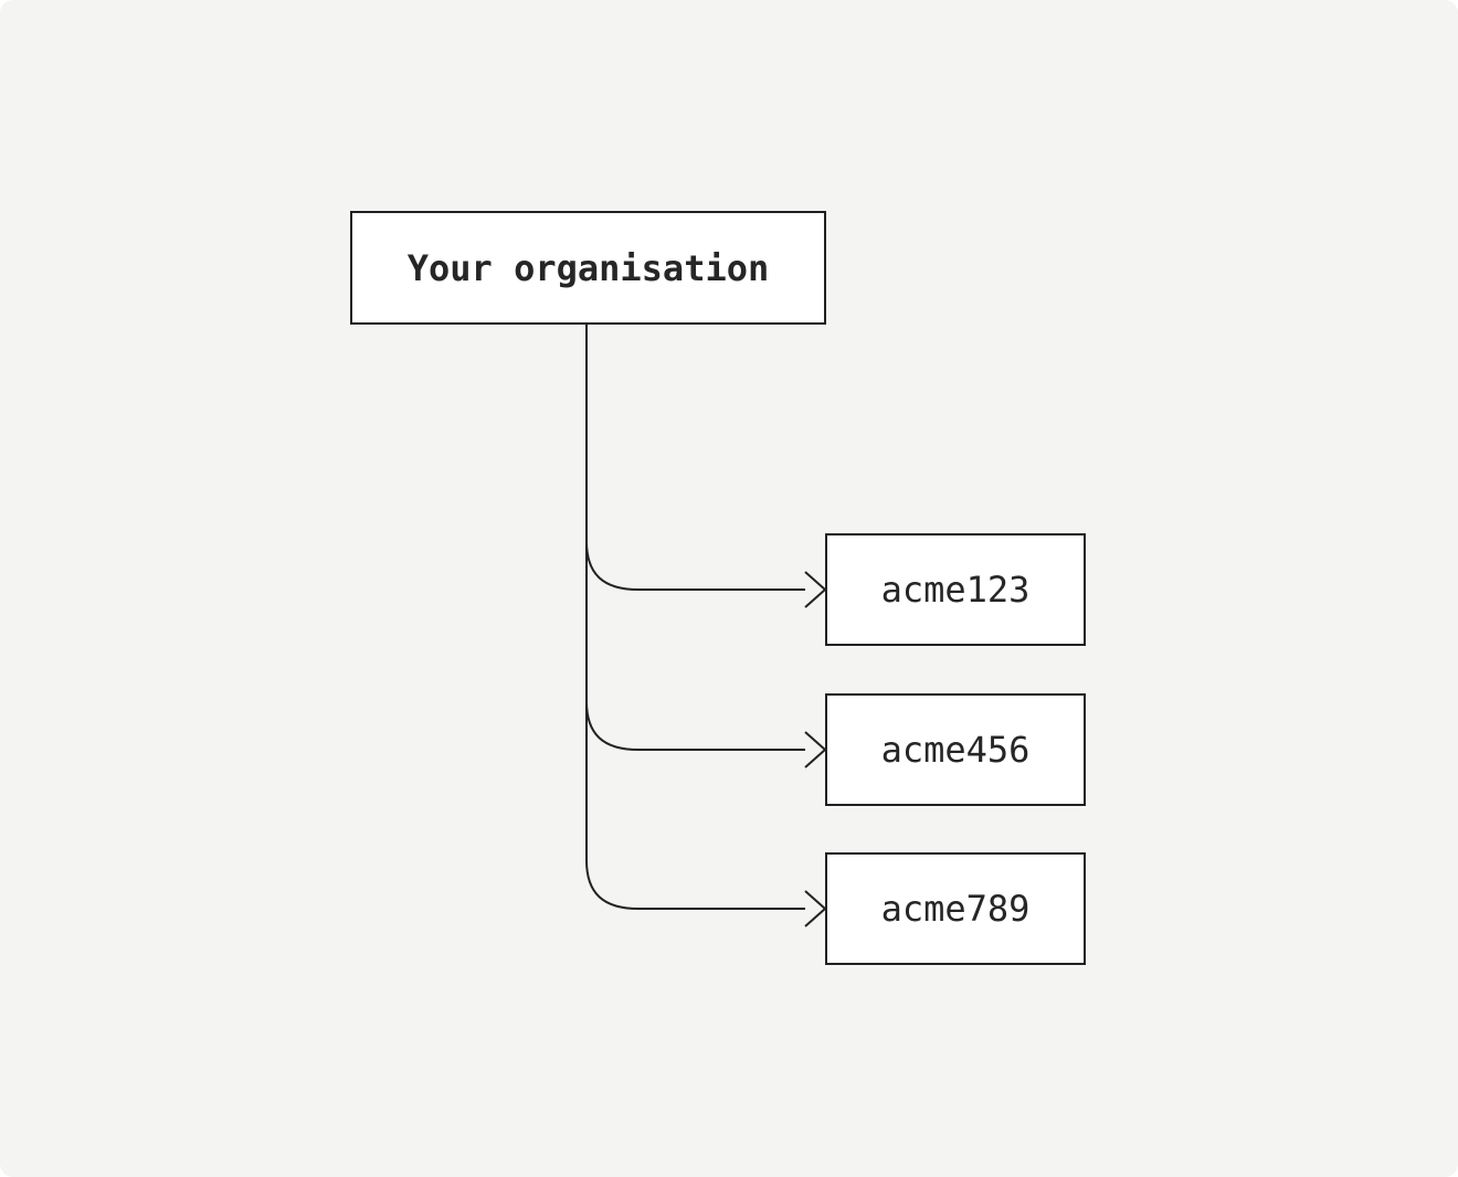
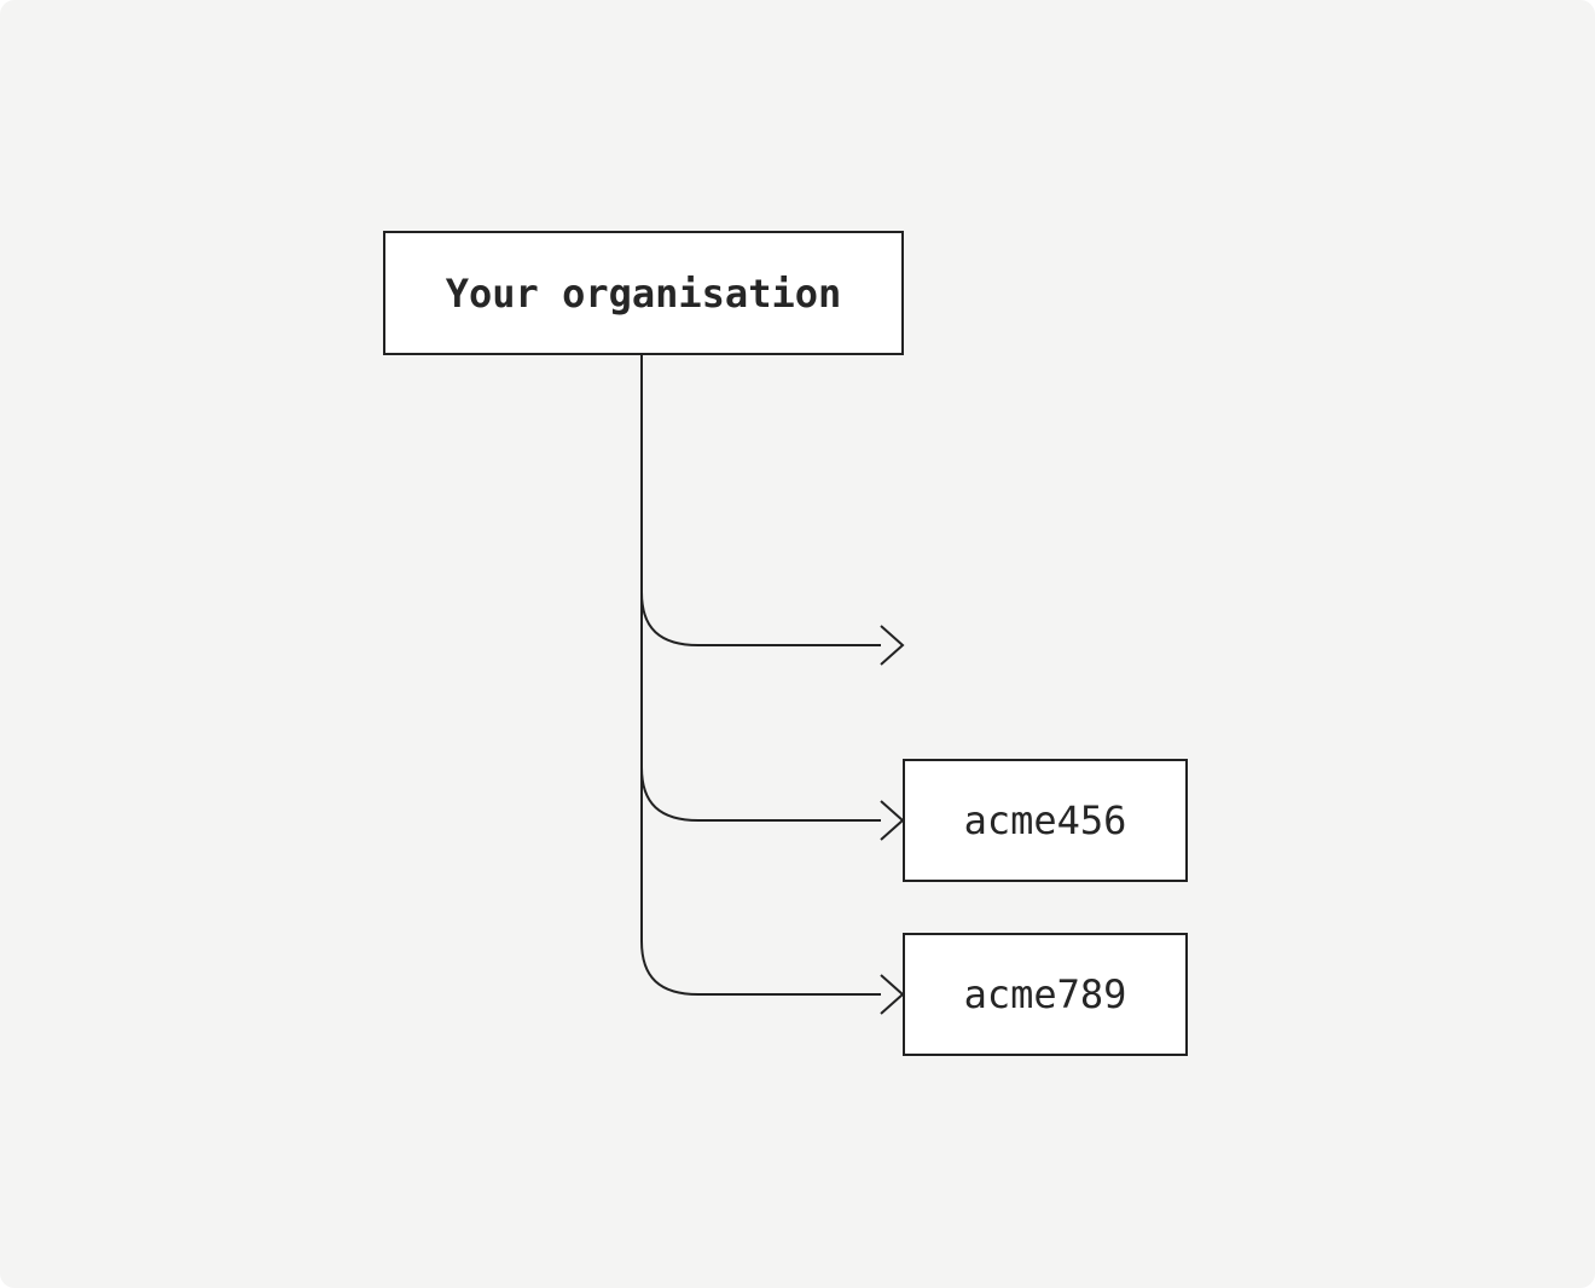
  Your organisation
- acme123
  acme456
  acme789
